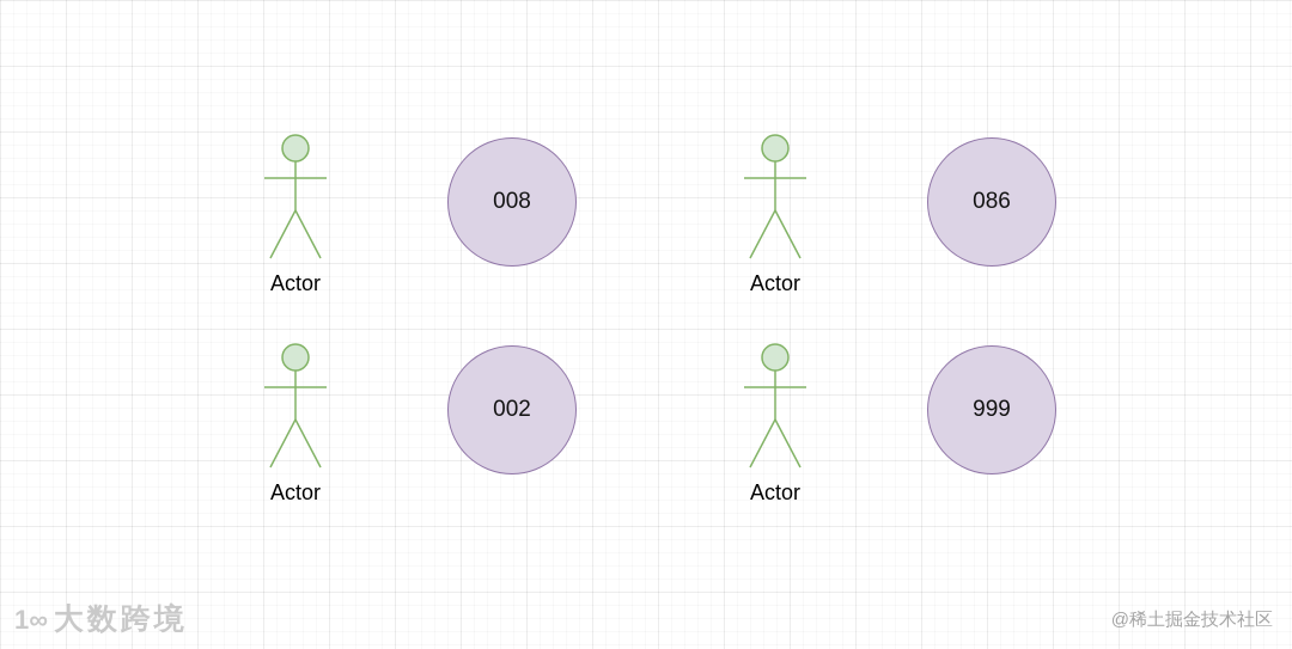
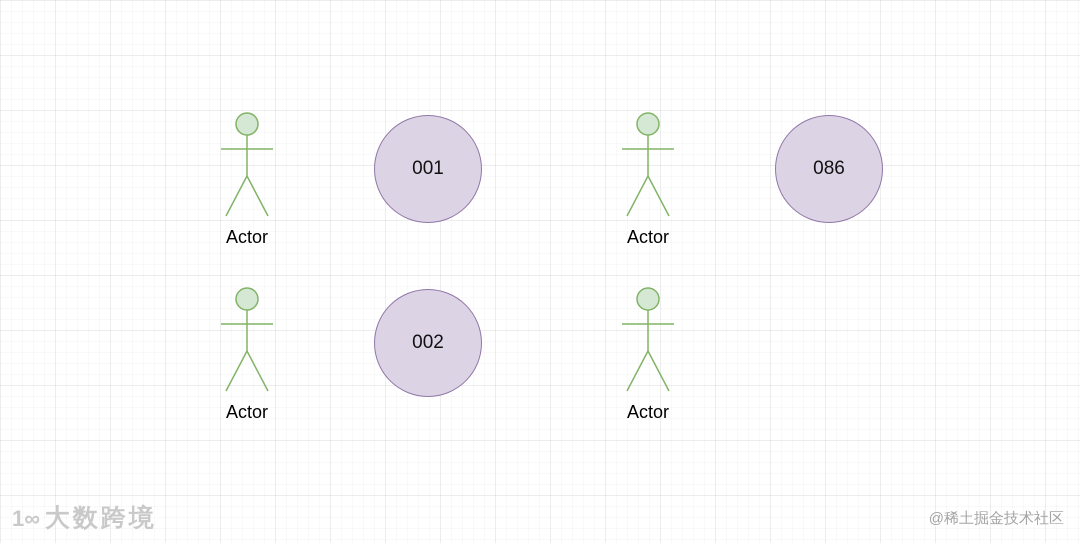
  Actor
- 008
+ 001
  Actor
  086
  Actor
  002
  Actor
- 999
  1∞
  大数跨境
  @稀土掘金技术社区
